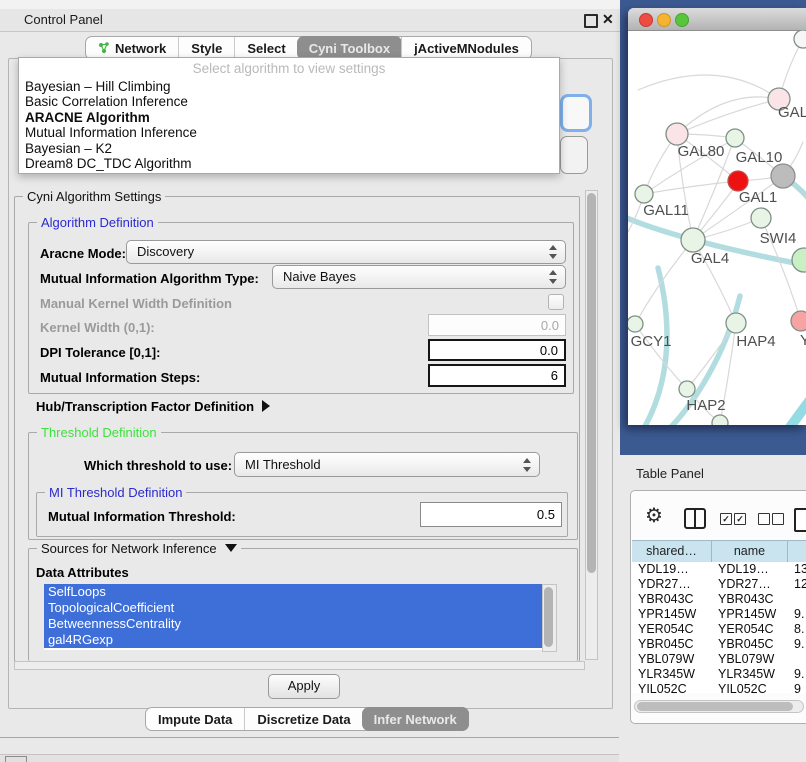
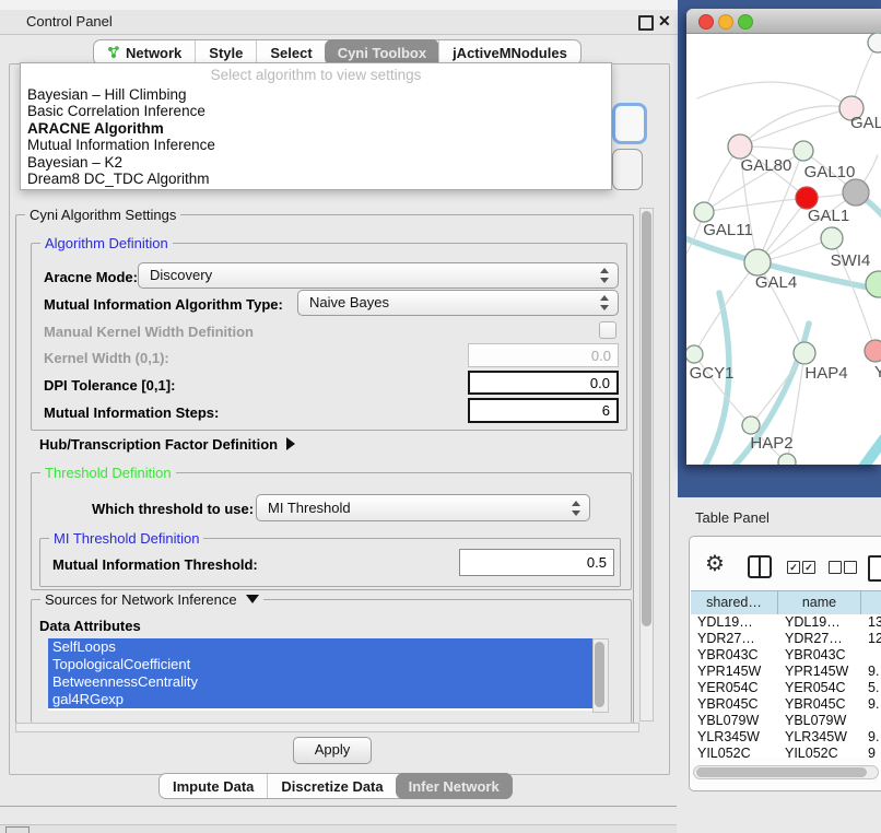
  Control Panel
  ✕
  Network
  Style
  Select
  Cyni Toolbox
  jActiveMNodules
  Select algorithm to view settings
  Bayesian – Hill Climbing
  Basic Correlation Inference
  ARACNE Algorithm
  Mutual Information Inference
  Bayesian – K2
  Dream8 DC_TDC Algorithm
  Cyni Algorithm Settings
  Algorithm Definition
  Aracne Mode:
  Discovery
  Mutual Information Algorithm Type:
  Naive Bayes
  Manual Kernel Width Definition
  Kernel Width (0,1):
  0.0
  DPI Tolerance [0,1]:
  0.0
  Mutual Information Steps:
  6
  Hub/Transcription Factor Definition
  Threshold Definition
  Which threshold to use:
  MI Threshold
  MI Threshold Definition
  Mutual Information Threshold:
  0.5
  Sources for Network Inference
  Data Attributes
  SelfLoops
  TopologicalCoefficient
  BetweennessCentrality
  gal4RGexp
  Apply
  Impute Data
  Discretize Data
  Infer Network
  GAL
  GAL80
  GAL10
  GAL1
  GAL11
  SWI4
  GAL4
  GCY1
  HAP4
  Y
  HAP2
  Table Panel
  ⚙
  ✓
  ✓
  shared…
  name
  YDL19…
  YDL19…
  13
  YDR27…
  YDR27…
  12
  YBR043C
  YBR043C
  YPR145W
  YPR145W
  9.
  YER054C
  YER054C
- 8.
+ 5.
  YBR045C
  YBR045C
  9.
  YBL079W
  YBL079W
  YLR345W
  YLR345W
  9.
  YIL052C
  YIL052C
  9
